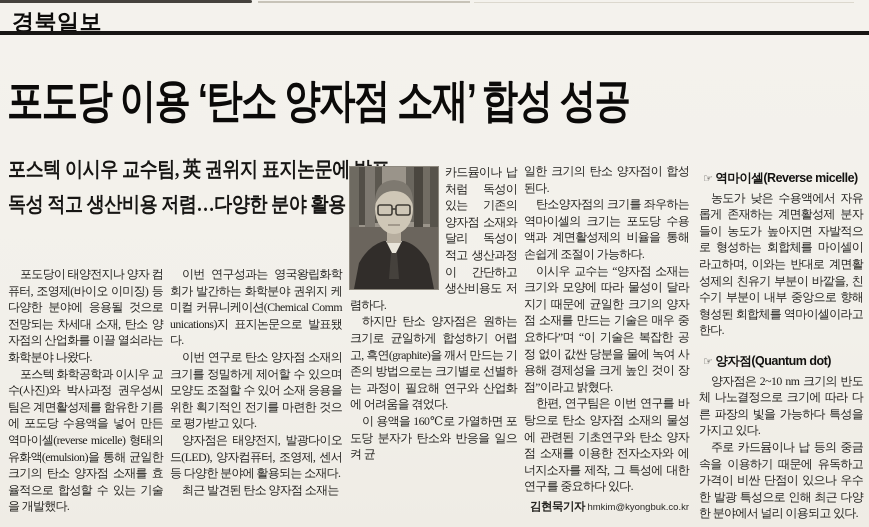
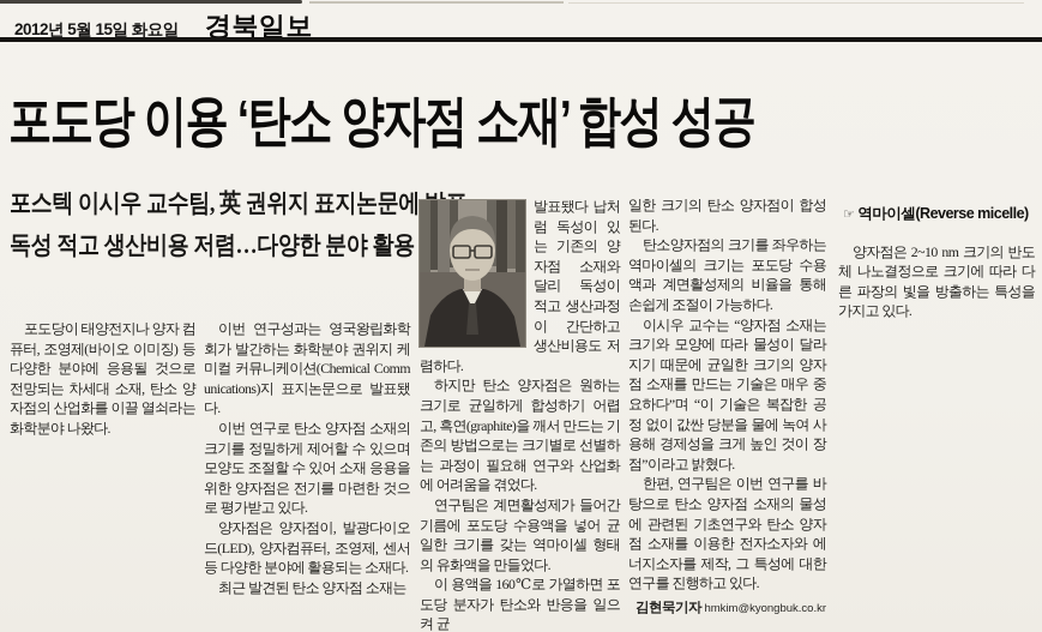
+ 2012년 5월 15일 화요일
  경북일보
  포도당 이용 ‘탄소 양자점 소재’ 합성 성공
  포스텍 이시우 교수팀, 英 권위지 표지논문에
  독성 적고 생산비용 저렴…다양한 분야 활용
  포도당이 태양전지나 양자 컴퓨터, 조영제(바이오 이미징) 등 다양한 분야에 응용될 것으로 전망되는 차세대 소재, 탄소 양자점의 산업화를 이끌 열쇠라는 화학분야 나왔다.
- 포스텍 화학공학과 이시우 교수(사진)와 박사과정 권우성씨 팀은 계면활성제를 함유한 기름에 포도당 수용액을 넣어 만든 역마이셀(reverse micelle) 형태의 유화액(emulsion)을 통해 균일한 크기의 탄소 양자점 소재를 효율적으로 합성할 수 있는 기술을 개발했다.
  이번 연구성과는 영국왕립화학회가 발간하는 화학분야 권위지 케미컬 커뮤니케이션(Chemical Communications)지 표지논문으로 발표됐다.
- 이번 연구로 탄소 양자점 소재의 크기를 정밀하게 제어할 수 있으며 모양도 조절할 수 있어 소재 응용을 위한 획기적인 전기를 마련한 것으로 평가받고 있다.
+ 이번 연구로 탄소 양자점 소재의 크기를 정밀하게 제어할 수 있으며 모양도 조절할 수 있어 소재 응용을 위한 양자점은 전기를 마련한 것으로 평가받고 있다.
- 양자점은 태양전지, 발광다이오드(LED), 양자컴퓨터, 조영제, 센서 등 다양한 분야에 활용되는 소재다.
+ 양자점은 양자점이, 발광다이오드(LED), 양자컴퓨터, 조영제, 센서 등 다양한 분야에 활용되는 소재다.
  최근 발견된 탄소 양자점 소재는
- 카드뮴이나 납처럼 독성이 있는 기존의 양자점 소재와 달리 독성이 적고 생산과정이 간단하고 생산비용도 저렴하다.
+ 발표됐다 납처럼 독성이 있는 기존의 양자점 소재와 달리 독성이 적고 생산과정이 간단하고 생산비용도 저렴하다.
  하지만 탄소 양자점은 원하는 크기로 균일하게 합성하기 어렵고, 흑연(graphite)을 깨서 만드는 기존의 방법으로는 크기별로 선별하는 과정이 필요해 연구와 산업화에 어려움을 겪었다.
+ 연구팀은 계면활성제가 들어간 기름에 포도당 수용액을 넣어 균일한 크기를 갖는 역마이셀 형태의 유화액을 만들었다.
  이 용액을 160℃로 가열하면 포도당 분자가 탄소와 반응을 일으켜 균
  일한 크기의 탄소 양자점이 합성된다.
  탄소양자점의 크기를 좌우하는 역마이셀의 크기는 포도당 수용액과 계면활성제의 비율을 통해 손쉽게 조절이 가능하다.
  이시우 교수는 “양자점 소재는 크기와 모양에 따라 물성이 달라지기 때문에 균일한 크기의 양자점 소재를 만드는 기술은 매우 중요하다”며 “이 기술은 복잡한 공정 없이 값싼 당분을 물에 녹여 사용해 경제성을 크게 높인 것이 장점”이라고 밝혔다.
- 한편, 연구팀은 이번 연구를 바탕으로 탄소 양자점 소재의 물성에 관련된 기초연구와 탄소 양자점 소재를 이용한 전자소자와 에너지소자를 제작, 그 특성에 대한 연구를 중요하다 있다.
+ 한편, 연구팀은 이번 연구를 바탕으로 탄소 양자점 소재의 물성에 관련된 기초연구와 탄소 양자점 소재를 이용한 전자소자와 에너지소자를 제작, 그 특성에 대한 연구를 진행하고 있다.
  김현묵기자 hmkim@kyongbuk.co.kr
  ☞ 역마이셀(Reverse micelle)
- 농도가 낮은 수용액에서 자유롭게 존재하는 계면활성제 분자들이 농도가 높아지면 자발적으로 형성하는 회합체를 마이셀이라고하며, 이와는 반대로 계면활성제의 친유기 부분이 바깥을, 친수기 부분이 내부 중앙으로 향해 형성된 회합체를 역마이셀이라고 한다.
- ☞ 양자점(Quantum dot)
- 양자점은 2~10 nm 크기의 반도체 나노결정으로 크기에 따라 다른 파장의 빛을 가능하다 특성을 가지고 있다.
+ 양자점은 2~10 nm 크기의 반도체 나노결정으로 크기에 따라 다른 파장의 빛을 방출하는 특성을 가지고 있다.
- 주로 카드뮴이나 납 등의 중금속을 이용하기 때문에 유독하고 가격이 비싼 단점이 있으나 우수한 발광 특성으로 인해 최근 다양한 분야에서 널리 이용되고 있다.
